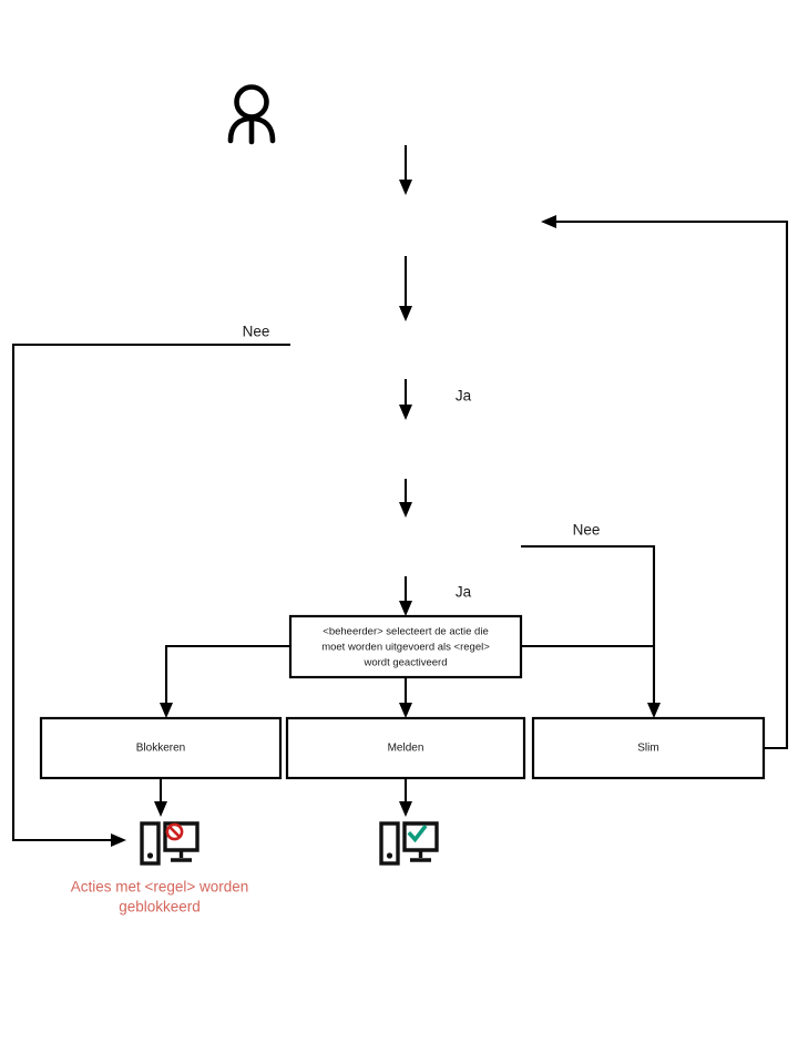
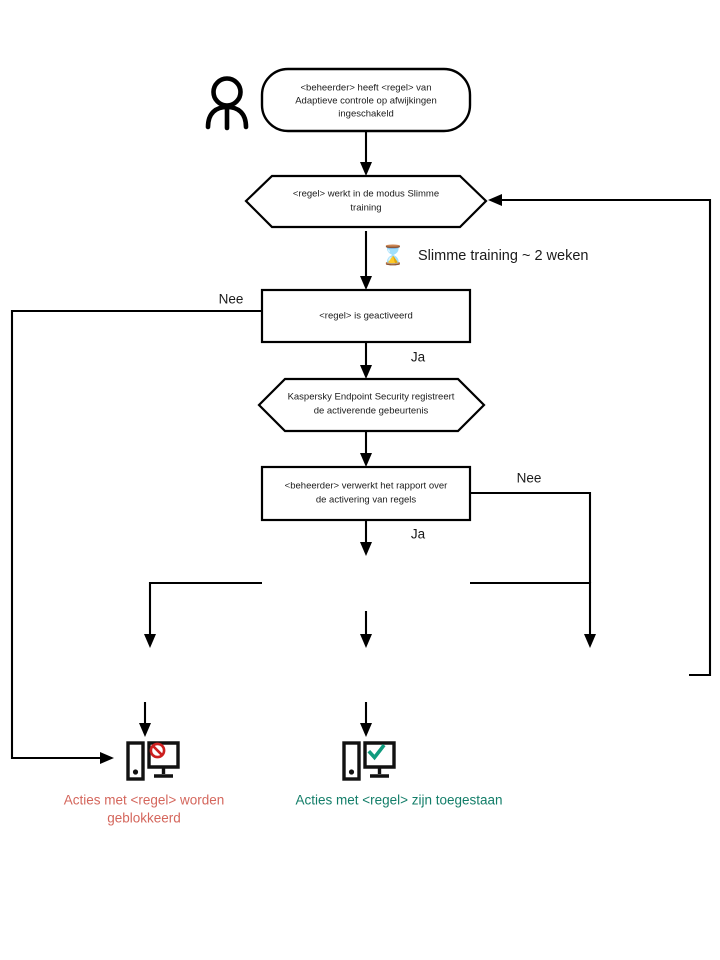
+ <beheerder> heeft <regel> van
+ Adaptieve controle op afwijkingen
+ ingeschakeld
+ <regel> werkt in de modus Slimme
+ training
+ ⌛
+ Slimme training ~ 2 weken
+ <regel> is geactiveerd
  Nee
  Ja
+ Kaspersky Endpoint Security registreert
+ de activerende gebeurtenis
+ <beheerder> verwerkt het rapport over
+ de activering van regels
  Nee
  Ja
- <beheerder> selecteert de actie die
- moet worden uitgevoerd als <regel>
- wordt geactiveerd
- Blokkeren
- Melden
- Slim
  Acties met <regel> worden
  geblokkeerd
+ Acties met <regel> zijn toegestaan
